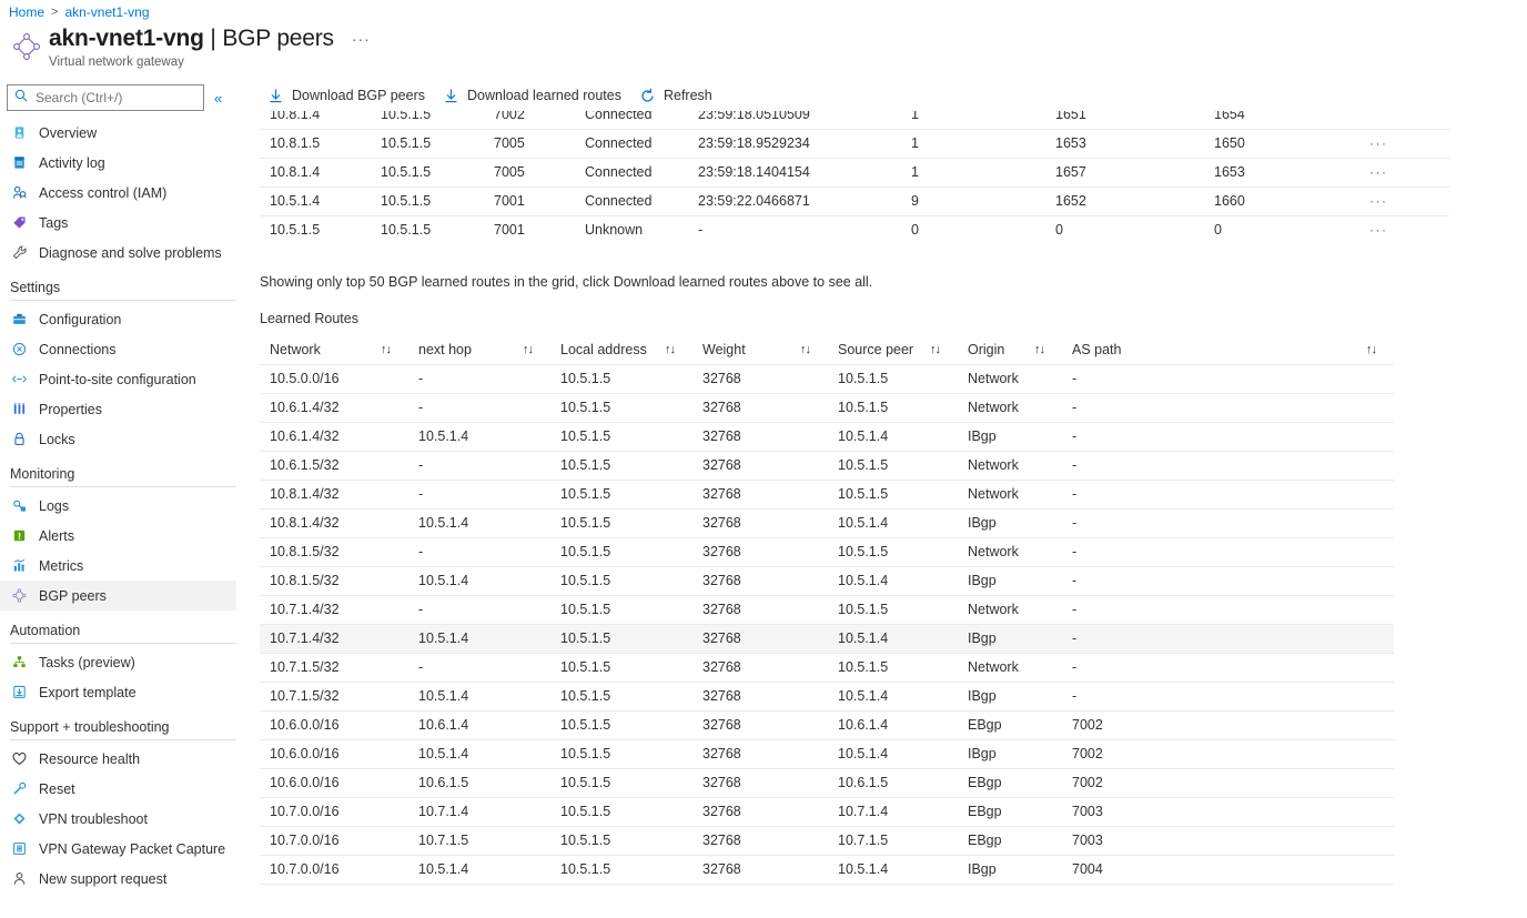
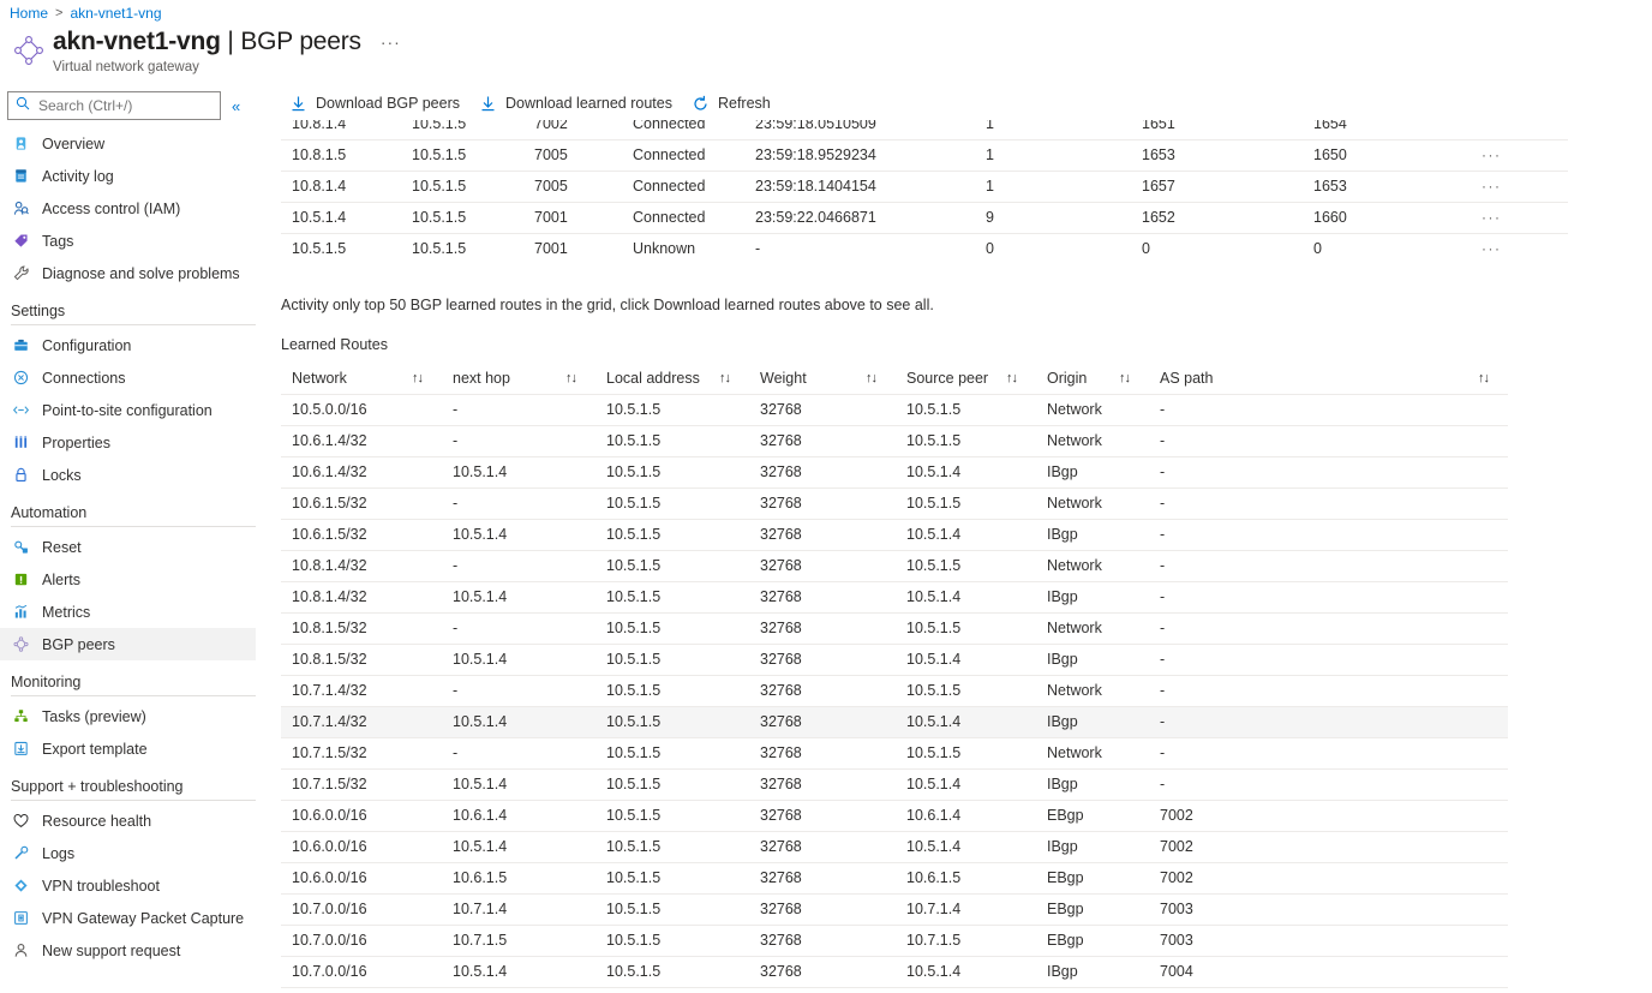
  Home
  >
  akn-vnet1-vng
  akn-vnet1-vng | BGP peers
  ···
  Virtual network gateway
  Search (Ctrl+/)
  «
  Overview
  Activity log
  Access control (IAM)
  Tags
  Diagnose and solve problems
  Settings
  Configuration
  Connections
  Point-to-site configuration
  Properties
  Locks
- Monitoring
+ Automation
- Logs
+ Reset
  Alerts
  Metrics
  BGP peers
- Automation
+ Monitoring
  Tasks (preview)
  Export template
  Support + troubleshooting
  Resource health
- Reset
+ Logs
  VPN troubleshoot
  VPN Gateway Packet Capture
  New support request
  Download BGP peers
  Download learned routes
  Refresh
  10.8.1.4	10.5.1.5	7002	Connected	23:59:18.0510509	1	1651	1654
  10.8.1.5	10.5.1.5	7005	Connected	23:59:18.9529234	1	1653	1650	···
  10.8.1.4	10.5.1.5	7005	Connected	23:59:18.1404154	1	1657	1653	···
  10.5.1.4	10.5.1.5	7001	Connected	23:59:22.0466871	9	1652	1660	···
  10.5.1.5	10.5.1.5	7001	Unknown	-	0	0	0	···
- Showing only top 50 BGP learned routes in the grid, click Download learned routes above to see all.
+ Activity only top 50 BGP learned routes in the grid, click Download learned routes above to see all.
  Learned Routes
  Network ↑↓	next hop ↑↓	Local address ↑↓	Weight ↑↓	Source peer ↑↓	Origin ↑↓	AS path ↑↓
  10.5.0.0/16	-	10.5.1.5	32768	10.5.1.5	Network	-
  10.6.1.4/32	-	10.5.1.5	32768	10.5.1.5	Network	-
  10.6.1.4/32	10.5.1.4	10.5.1.5	32768	10.5.1.4	IBgp	-
  10.6.1.5/32	-	10.5.1.5	32768	10.5.1.5	Network	-
+ 10.6.1.5/32	10.5.1.4	10.5.1.5	32768	10.5.1.4	IBgp	-
  10.8.1.4/32	-	10.5.1.5	32768	10.5.1.5	Network	-
  10.8.1.4/32	10.5.1.4	10.5.1.5	32768	10.5.1.4	IBgp	-
  10.8.1.5/32	-	10.5.1.5	32768	10.5.1.5	Network	-
  10.8.1.5/32	10.5.1.4	10.5.1.5	32768	10.5.1.4	IBgp	-
  10.7.1.4/32	-	10.5.1.5	32768	10.5.1.5	Network	-
  10.7.1.4/32	10.5.1.4	10.5.1.5	32768	10.5.1.4	IBgp	-
  10.7.1.5/32	-	10.5.1.5	32768	10.5.1.5	Network	-
  10.7.1.5/32	10.5.1.4	10.5.1.5	32768	10.5.1.4	IBgp	-
  10.6.0.0/16	10.6.1.4	10.5.1.5	32768	10.6.1.4	EBgp	7002
  10.6.0.0/16	10.5.1.4	10.5.1.5	32768	10.5.1.4	IBgp	7002
  10.6.0.0/16	10.6.1.5	10.5.1.5	32768	10.6.1.5	EBgp	7002
  10.7.0.0/16	10.7.1.4	10.5.1.5	32768	10.7.1.4	EBgp	7003
  10.7.0.0/16	10.7.1.5	10.5.1.5	32768	10.7.1.5	EBgp	7003
  10.7.0.0/16	10.5.1.4	10.5.1.5	32768	10.5.1.4	IBgp	7004
